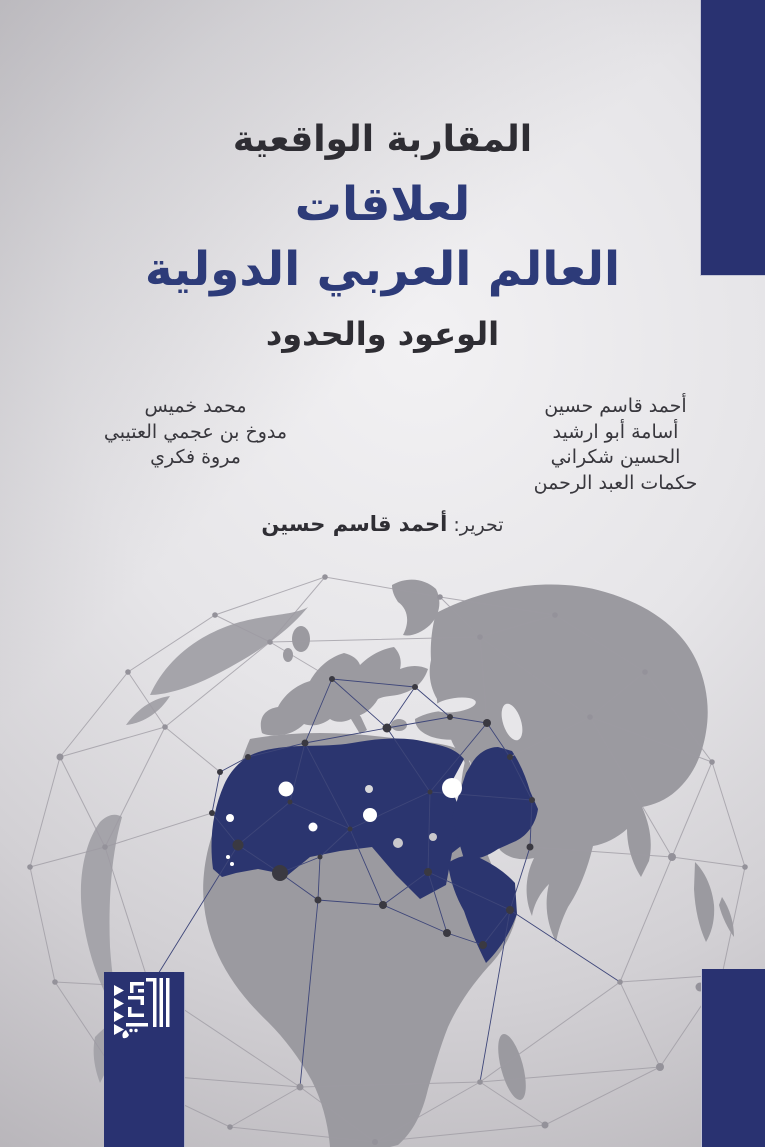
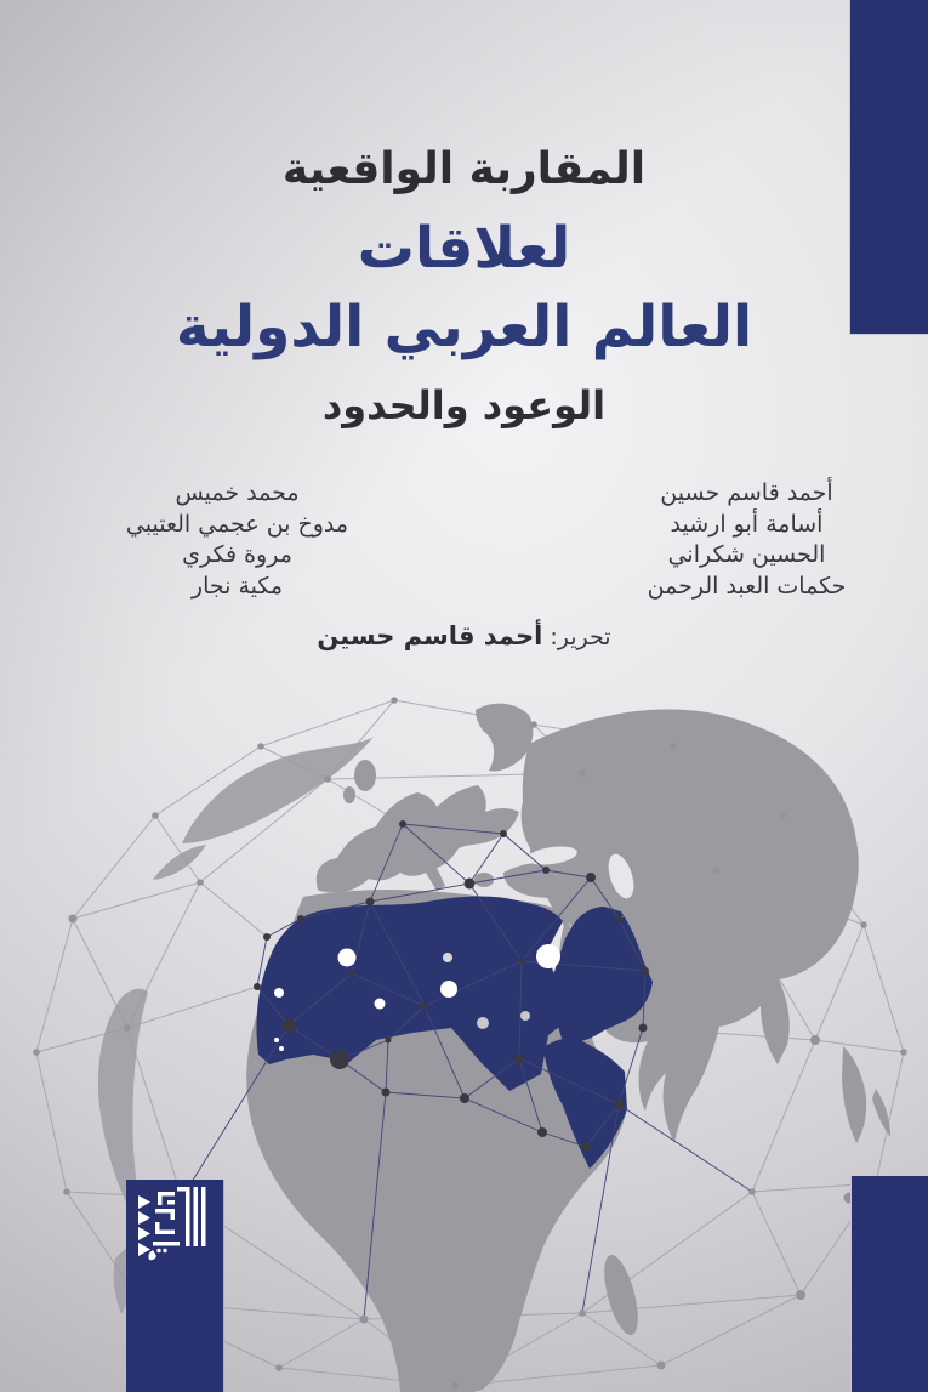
  المقاربة الواقعية
  لعلاقات
  العالم العربي الدولية
  الوعود والحدود
  أحمد قاسم حسين
  أسامة أبو ارشيد
  الحسين شكراني
  حكمات العبد الرحمن
  محمد خميس
  مدوخ بن عجمي العتيبي
  مروة فكري
+ مكية نجار
  تحرير: أحمد قاسم حسين
